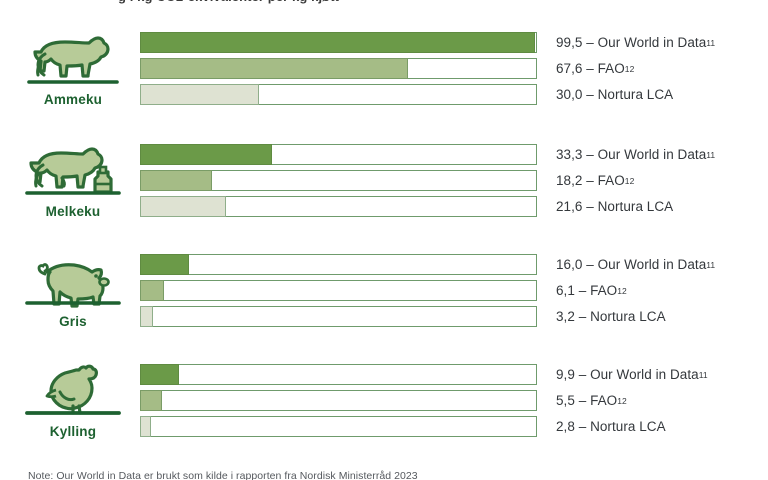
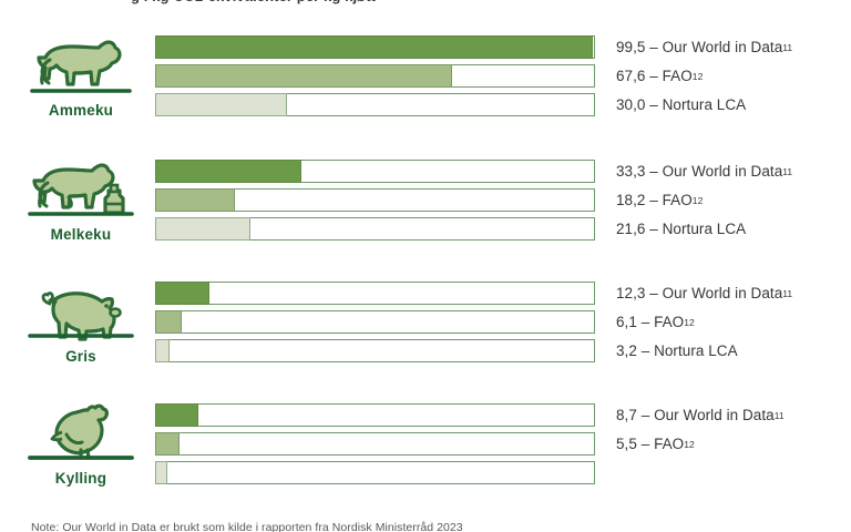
  Ammeku
  99,5 – Our World in Data
  11
  67,6 – FAO
  12
  30,0 – Nortura LCA
  Melkeku
  33,3 – Our World in Data
  11
  18,2 – FAO
  12
  21,6 – Nortura LCA
  Gris
- 16,0 – Our World in Data
+ 12,3 – Our World in Data
  11
  6,1 – FAO
  12
  3,2 – Nortura LCA
  Kylling
- 9,9 – Our World in Data
+ 8,7 – Our World in Data
  11
  5,5 – FAO
  12
- 2,8 – Nortura LCA
  Note: Our World in Data er brukt som kilde i rapporten fra Nordisk Ministerråd 2023
